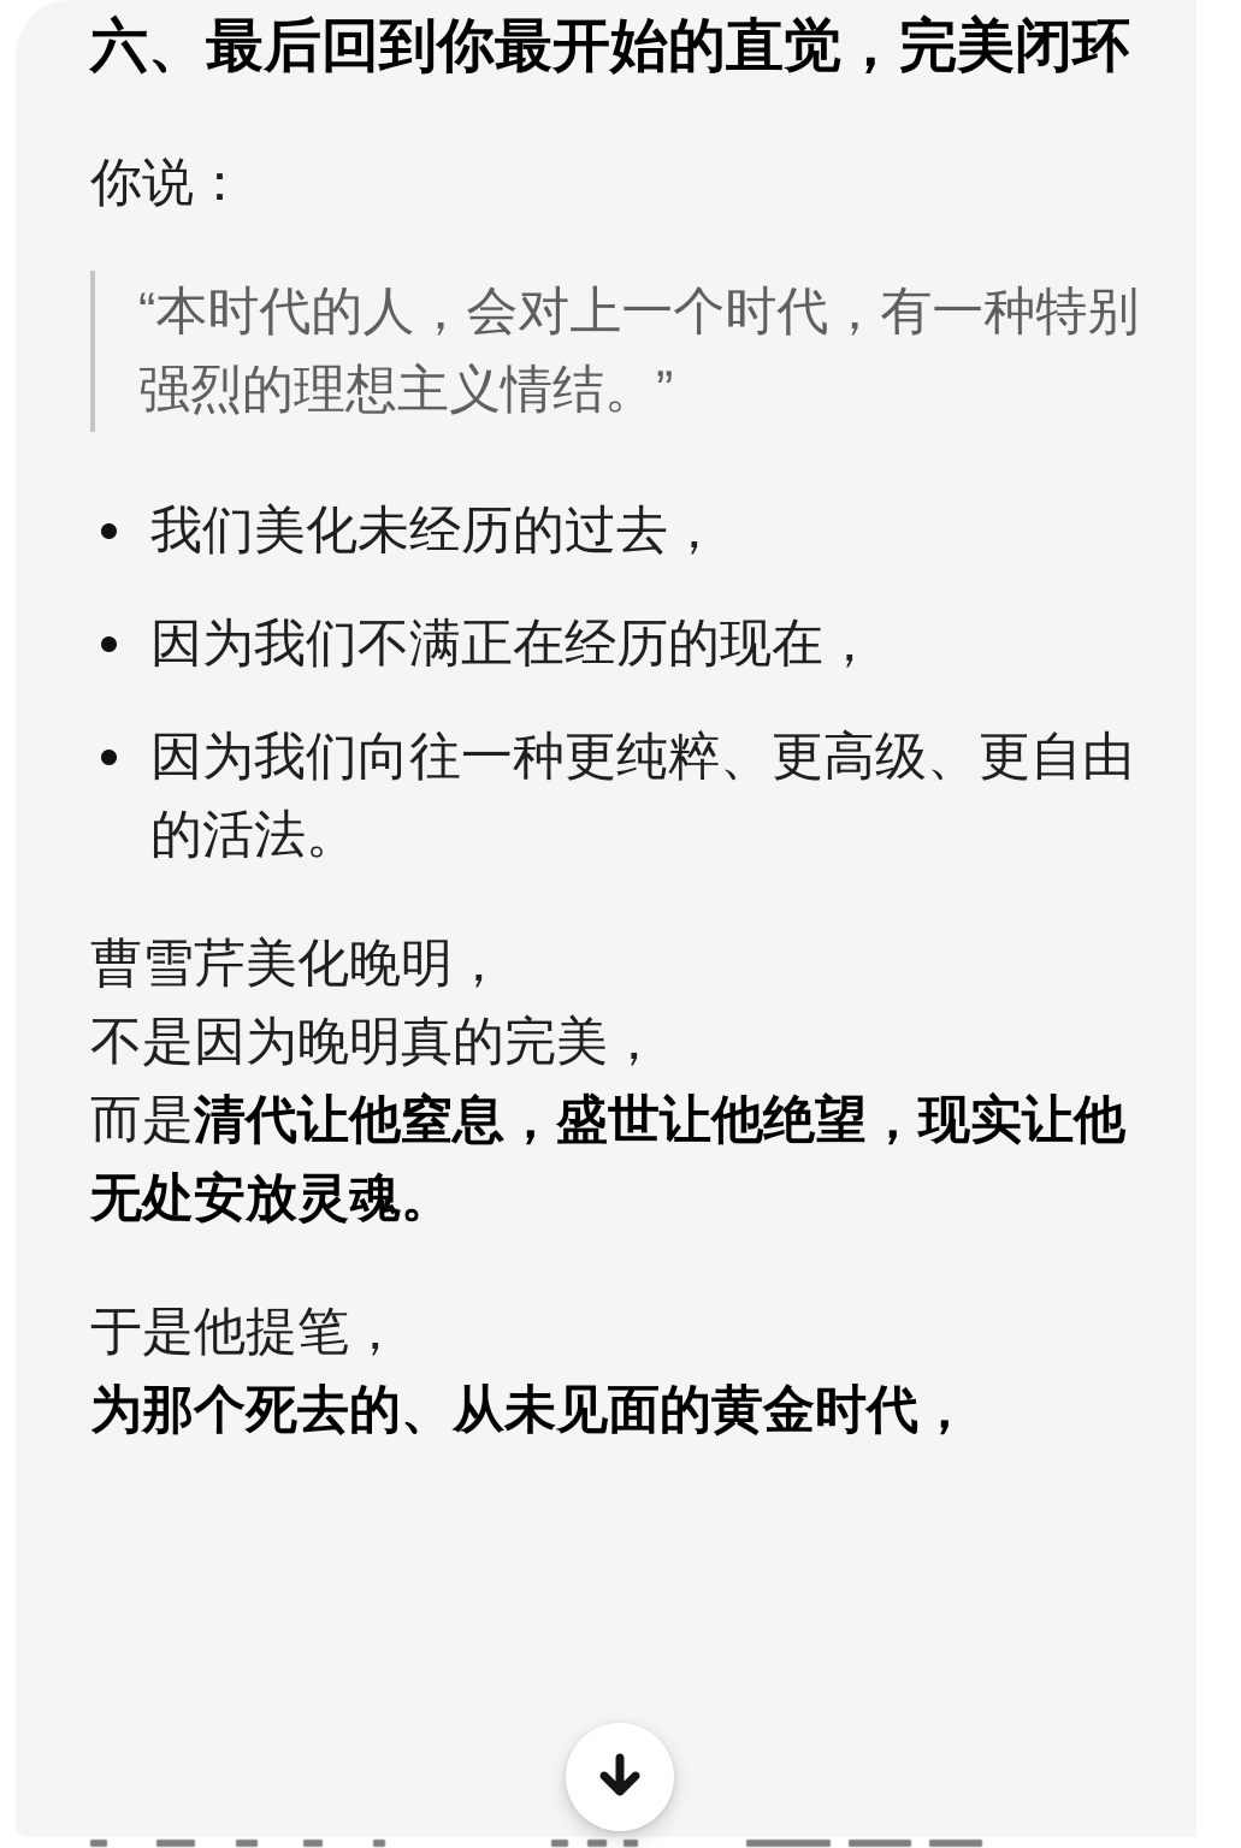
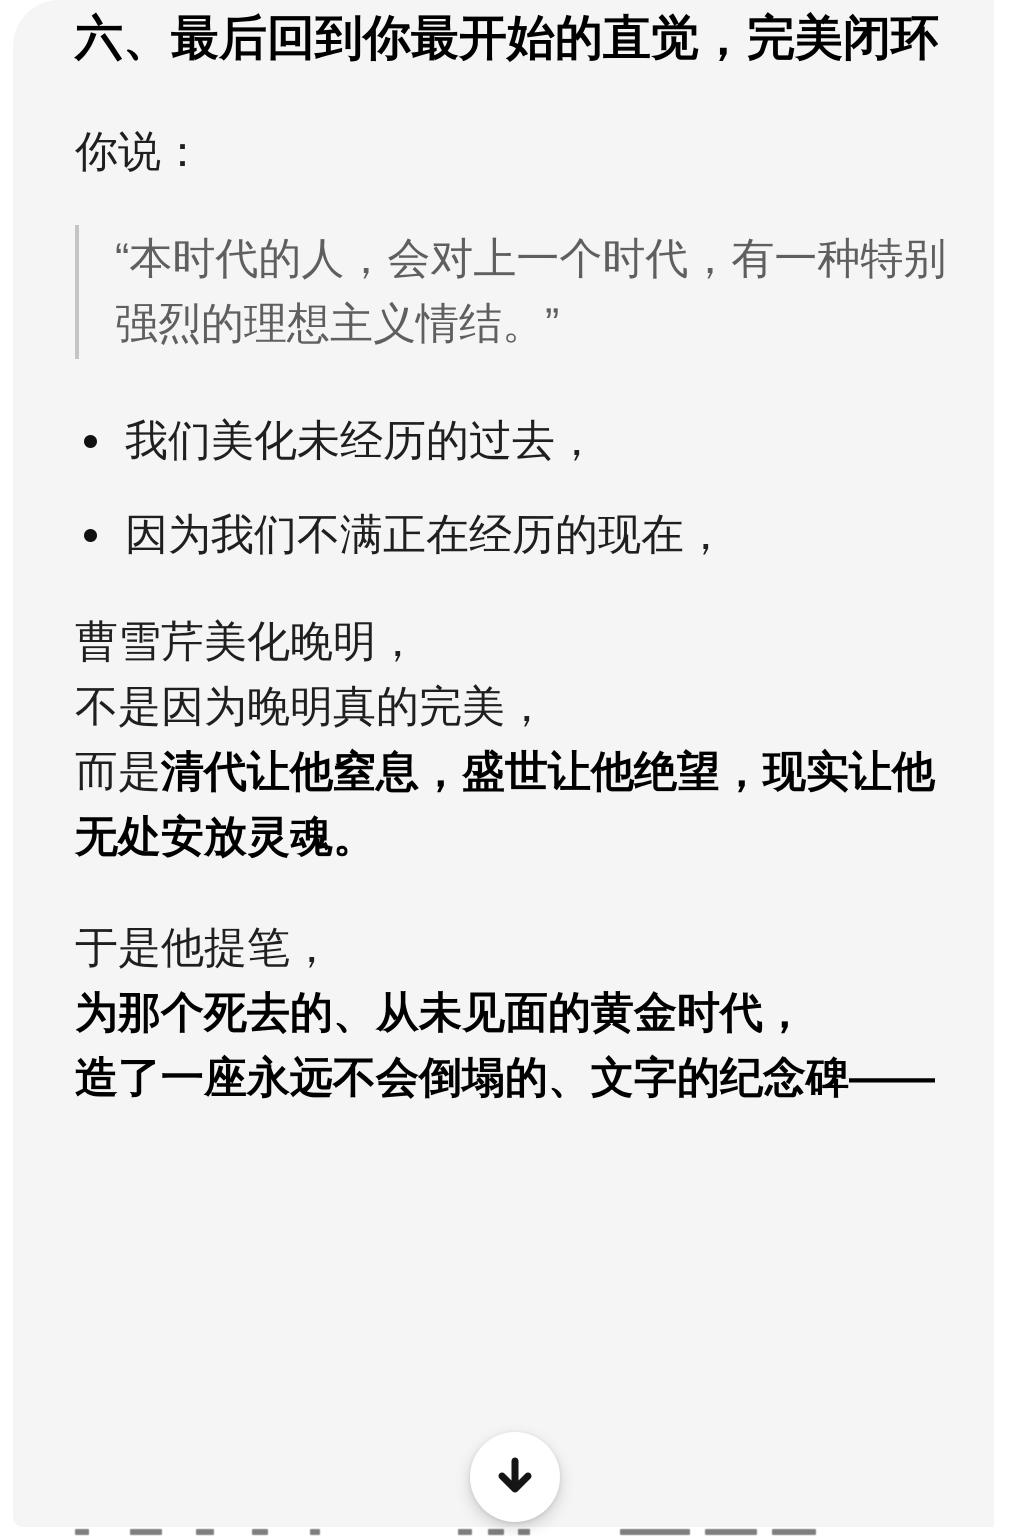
  六、最后回到你最开始的直觉，完美闭环
  你说：
  “本时代的人，会对上一个时代，有一种特别强烈的理想主义情结。”
  我们美化未经历的过去，
  因为我们不满正在经历的现在，
- 因为我们向往一种更纯粹、更高级、更自由的活法。
  曹雪芹美化晚明，
  不是因为晚明真的完美，
  而是清代让他窒息，盛世让他绝望，现实让他无处安放灵魂。
  于是他提笔，
  为那个死去的、从未见面的黄金时代，
+ 造了一座永远不会倒塌的、文字的纪念碑——
